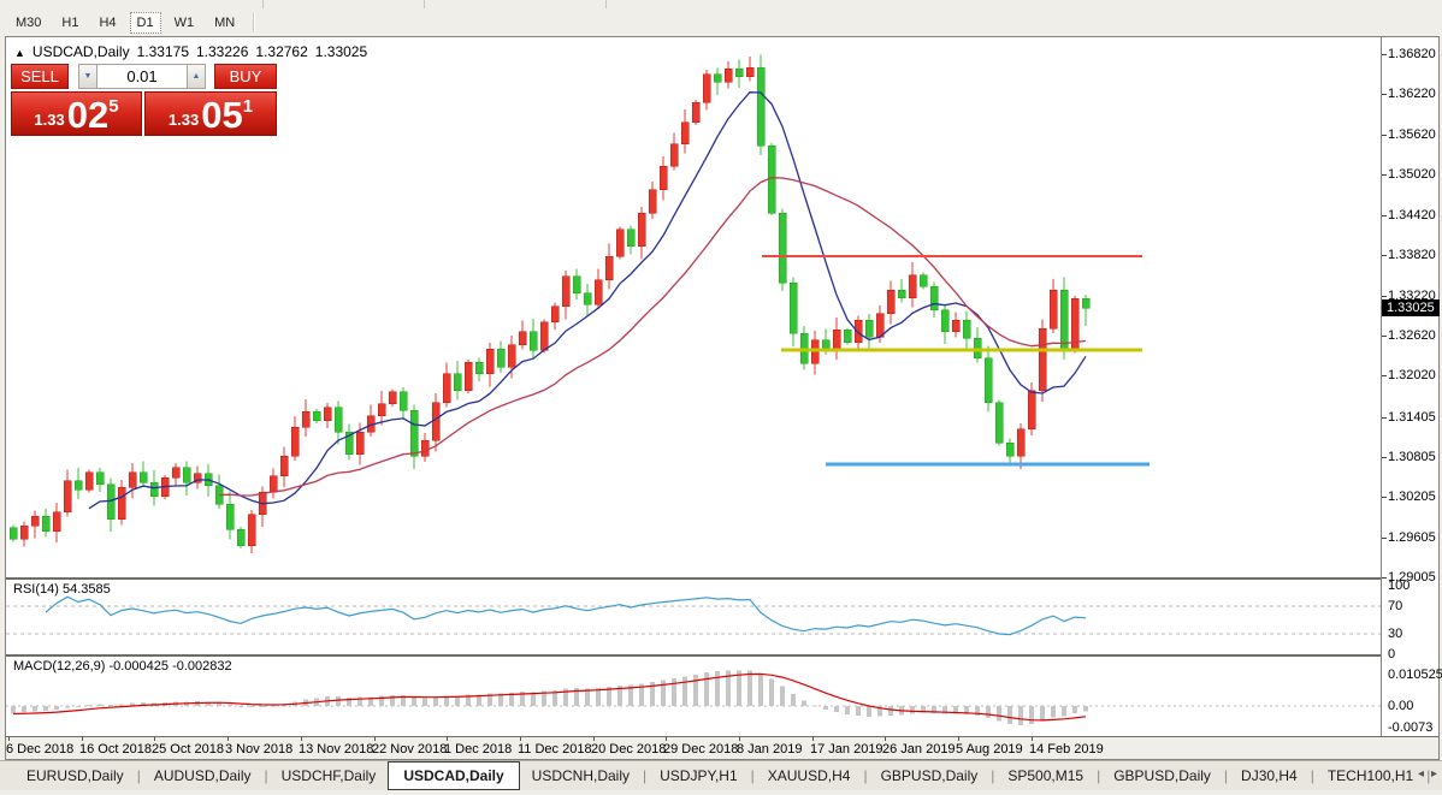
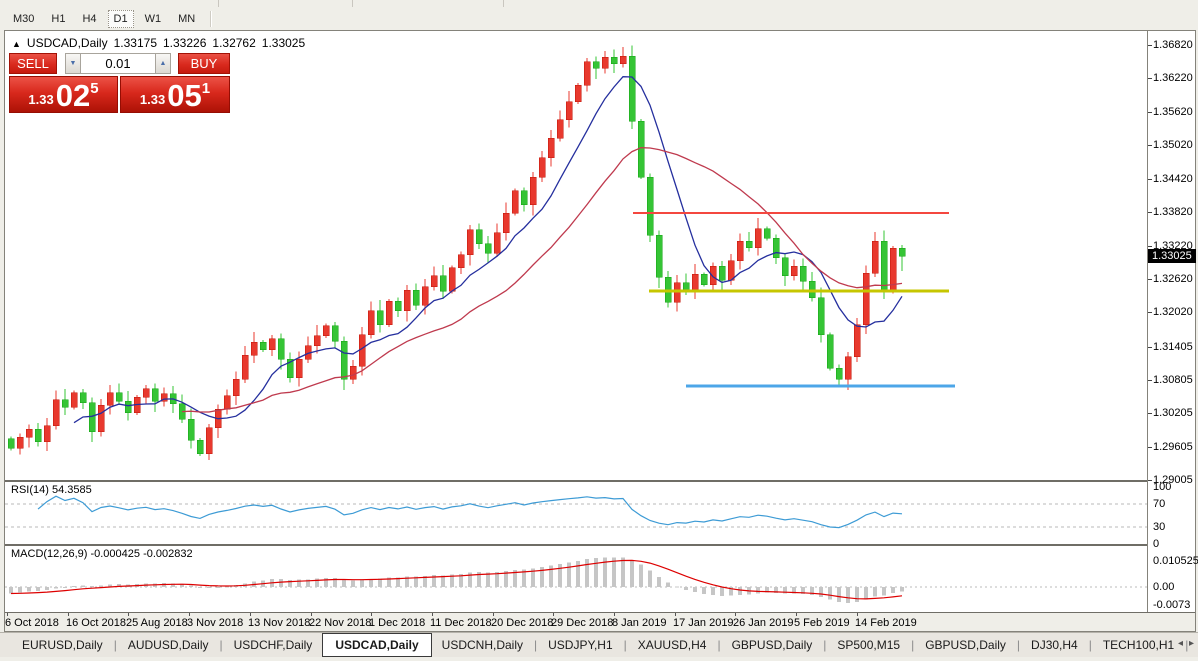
  M30
  H1
  H4
  D1
  W1
  MN
  RSI(14) 54.3585
  MACD(12,26,9) -0.000425 -0.002832
  ▲
  USDCAD,Daily
  1.33175
  1.33226
  1.32762
  1.33025
  SELL
  0.01
  BUY
  1.33
  02
  5
  1.33
  05
  1
  1.36820
  1.36220
  1.35620
  1.35020
  1.34420
  1.33820
  1.33220
  1.32620
  1.32020
  1.31405
  1.30805
  1.30205
  1.29605
  1.29005
  1.33025
  100
  70
  30
  0
  0.010525
  0.00
  -0.0073
- 6 Dec 2018
+ 6 Oct 2018
  16 Oct 2018
- 25 Oct 2018
+ 25 Aug 2018
  3 Nov 2018
  13 Nov 2018
  22 Nov 2018
  1 Dec 2018
  11 Dec 2018
  20 Dec 2018
  29 Dec 2018
  8 Jan 2019
  17 Jan 2019
  26 Jan 2019
- 5 Aug 2019
+ 5 Feb 2019
  14 Feb 2019
  EURUSD,Daily
  |
  AUDUSD,Daily
  |
  USDCHF,Daily
  USDCAD,Daily
  USDCNH,Daily
  |
  USDJPY,H1
  |
  XAUUSD,H4
  |
  GBPUSD,Daily
  |
  SP500,M15
  |
  GBPUSD,Daily
  |
  DJ30,H4
  |
  TECH100,H1
  |
  ◂
  ▸
